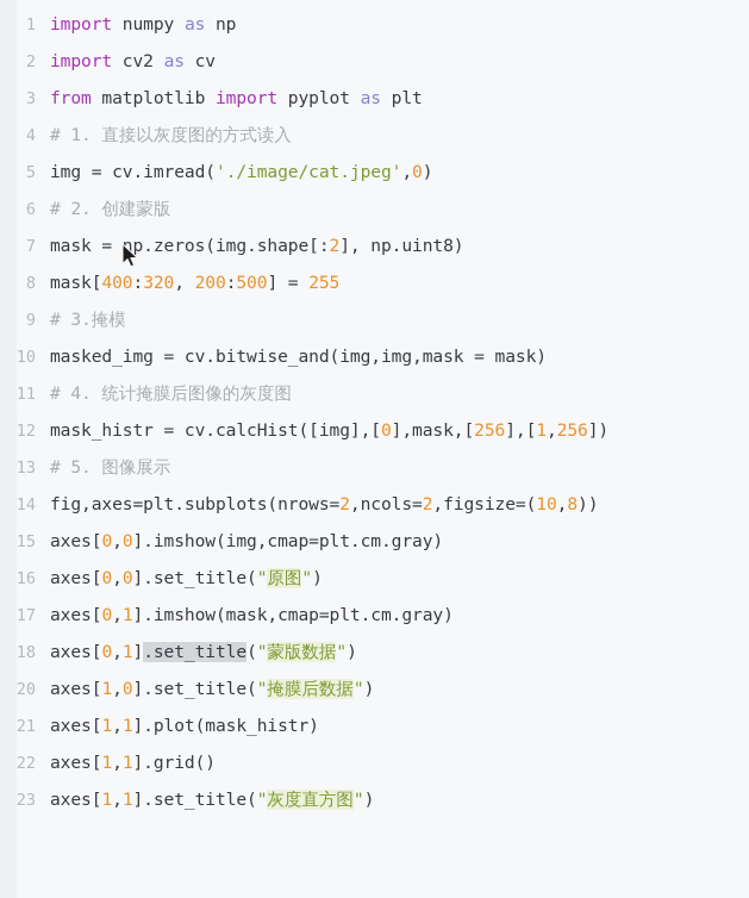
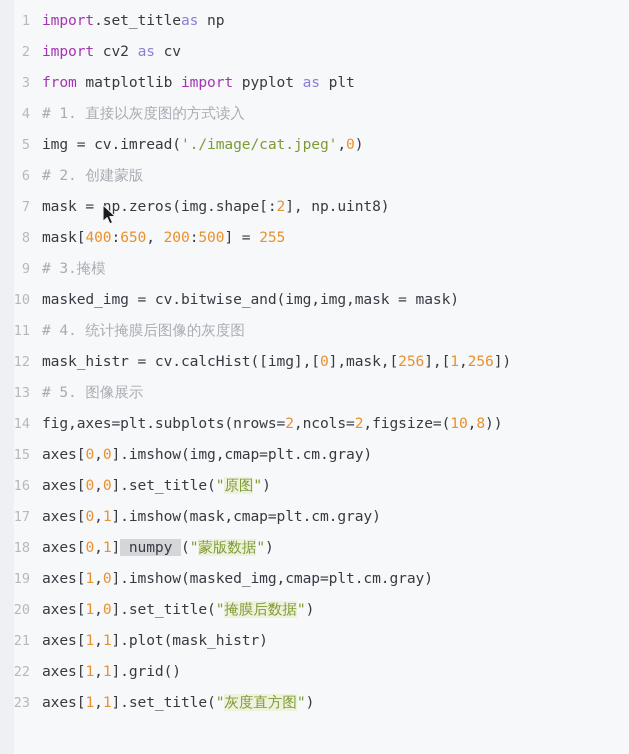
  1
- import numpy as np
+ import.set_titleas np
  2
  import cv2 as cv
  3
  from matplotlib import pyplot as plt
  4
  # 1. 直接以灰度图的方式读入
  5
  img = cv.imread('./image/cat.jpeg',0)
  6
  # 2. 创建蒙版
  7
  mask = np.zeros(img.shape[:2], np.uint8)
  8
- mask[400:320, 200:500] = 255
+ mask[400:650, 200:500] = 255
  9
  # 3.掩模
  10
  masked_img = cv.bitwise_and(img,img,mask = mask)
  11
  # 4. 统计掩膜后图像的灰度图
  12
  mask_histr = cv.calcHist([img],[0],mask,[256],[1,256])
  13
  # 5. 图像展示
  14
  fig,axes=plt.subplots(nrows=2,ncols=2,figsize=(10,8))
  15
  axes[0,0].imshow(img,cmap=plt.cm.gray)
  16
  axes[0,0].set_title("原图")
  17
  axes[0,1].imshow(mask,cmap=plt.cm.gray)
  18
- axes[0,1].set_title("蒙版数据")
+ axes[0,1] numpy ("蒙版数据")
+ 19
+ axes[1,0].imshow(masked_img,cmap=plt.cm.gray)
  20
  axes[1,0].set_title("掩膜后数据")
  21
  axes[1,1].plot(mask_histr)
  22
  axes[1,1].grid()
  23
  axes[1,1].set_title("灰度直方图")
